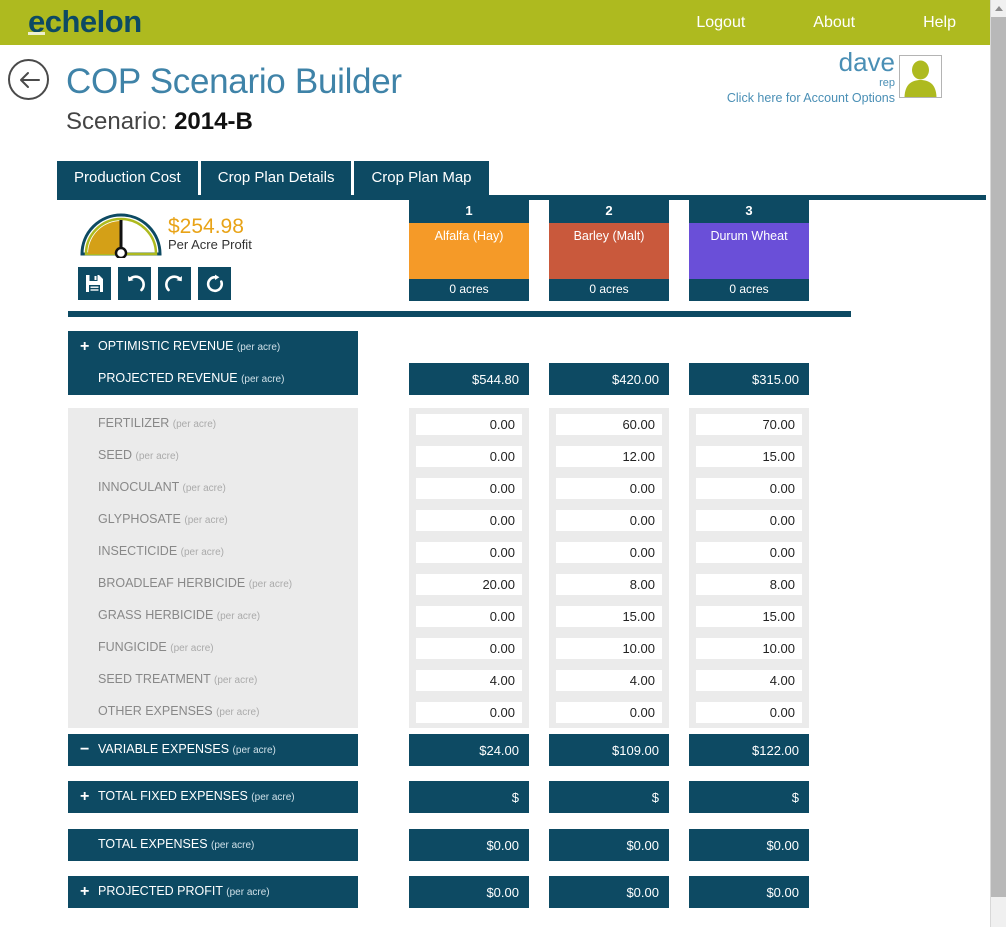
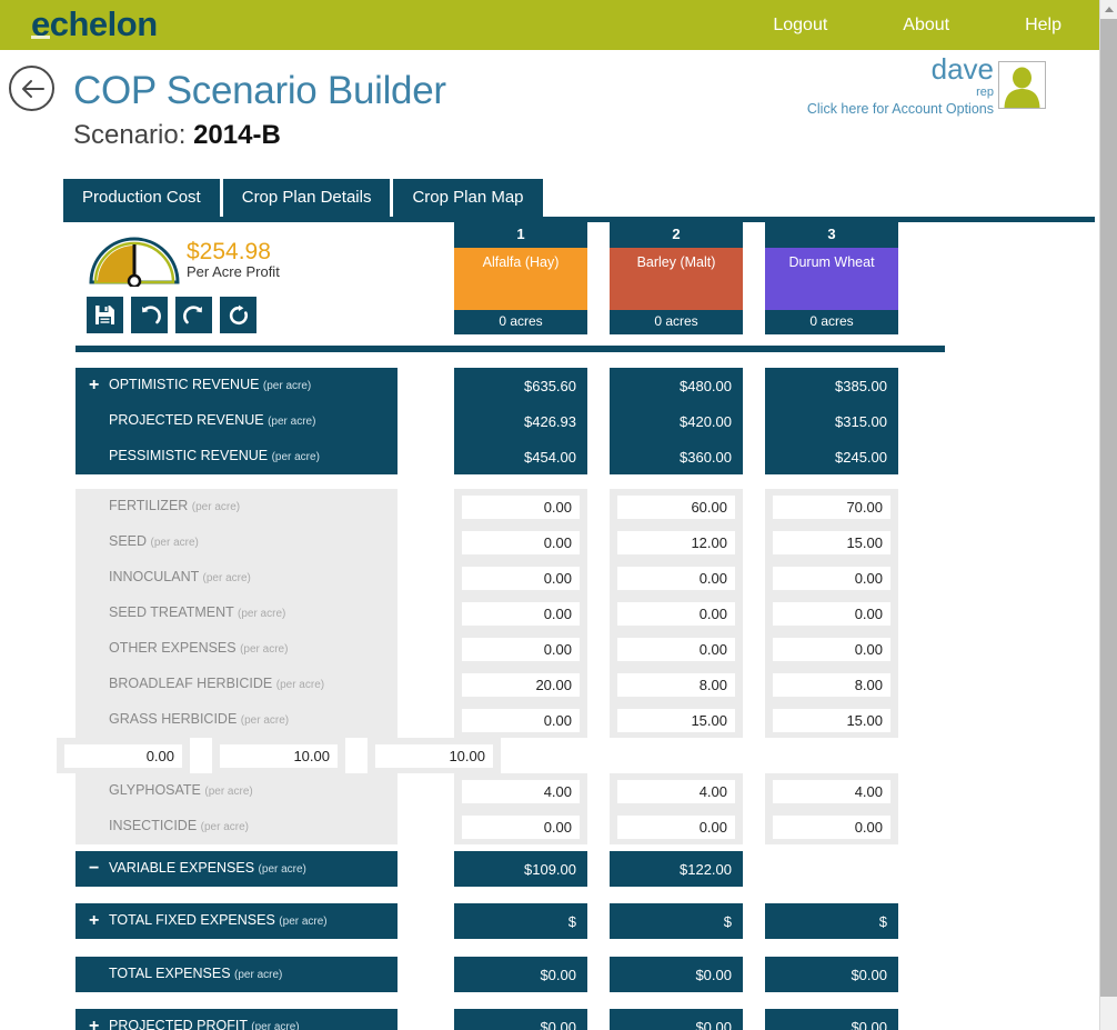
  echelon
  Logout
  About
  Help
  dave
  rep
  Click here for Account Options
  COP Scenario Builder
  Scenario: 2014-B
  Production Cost
  Crop Plan Details
  Crop Plan Map
  $254.98
  Per Acre Profit
  1
  Alfalfa (Hay)
  0 acres
  2
  Barley (Malt)
  0 acres
  3
  Durum Wheat
  0 acres
  +
  OPTIMISTIC REVENUE (per acre)
+ $635.60
+ $480.00
+ $385.00
  PROJECTED REVENUE (per acre)
- $544.80
+ $426.93
  $420.00
  $315.00
+ PESSIMISTIC REVENUE (per acre)
+ $454.00
+ $360.00
+ $245.00
  FERTILIZER (per acre)
  0.00
  60.00
  70.00
  SEED (per acre)
  0.00
  12.00
  15.00
  INNOCULANT (per acre)
  0.00
  0.00
  0.00
- GLYPHOSATE (per acre)
+ SEED TREATMENT (per acre)
  0.00
  0.00
  0.00
- INSECTICIDE (per acre)
+ OTHER EXPENSES (per acre)
  0.00
  0.00
  0.00
  BROADLEAF HERBICIDE (per acre)
  20.00
  8.00
  8.00
  GRASS HERBICIDE (per acre)
  0.00
  15.00
  15.00
- FUNGICIDE (per acre)
  0.00
  10.00
  10.00
- SEED TREATMENT (per acre)
+ GLYPHOSATE (per acre)
  4.00
  4.00
  4.00
- OTHER EXPENSES (per acre)
+ INSECTICIDE (per acre)
  0.00
  0.00
  0.00
  −
  VARIABLE EXPENSES (per acre)
- $24.00
  $109.00
  $122.00
  +
  TOTAL FIXED EXPENSES (per acre)
  $
  $
  $
  TOTAL EXPENSES (per acre)
  $0.00
  $0.00
  $0.00
  +
  PROJECTED PROFIT (per acre)
  $0.00
  $0.00
  $0.00
